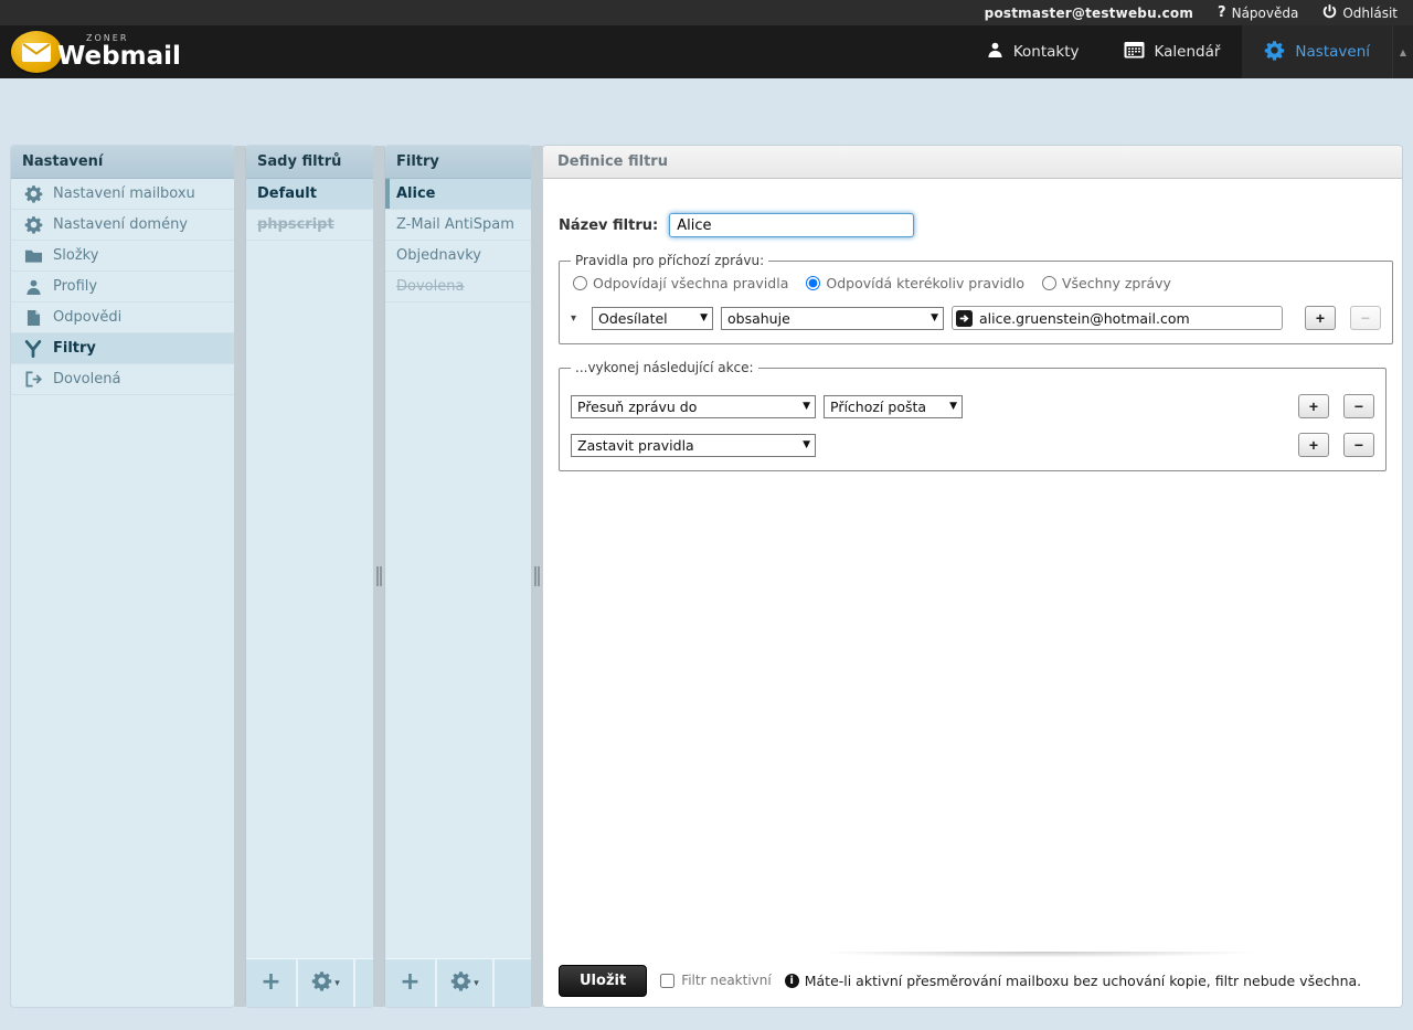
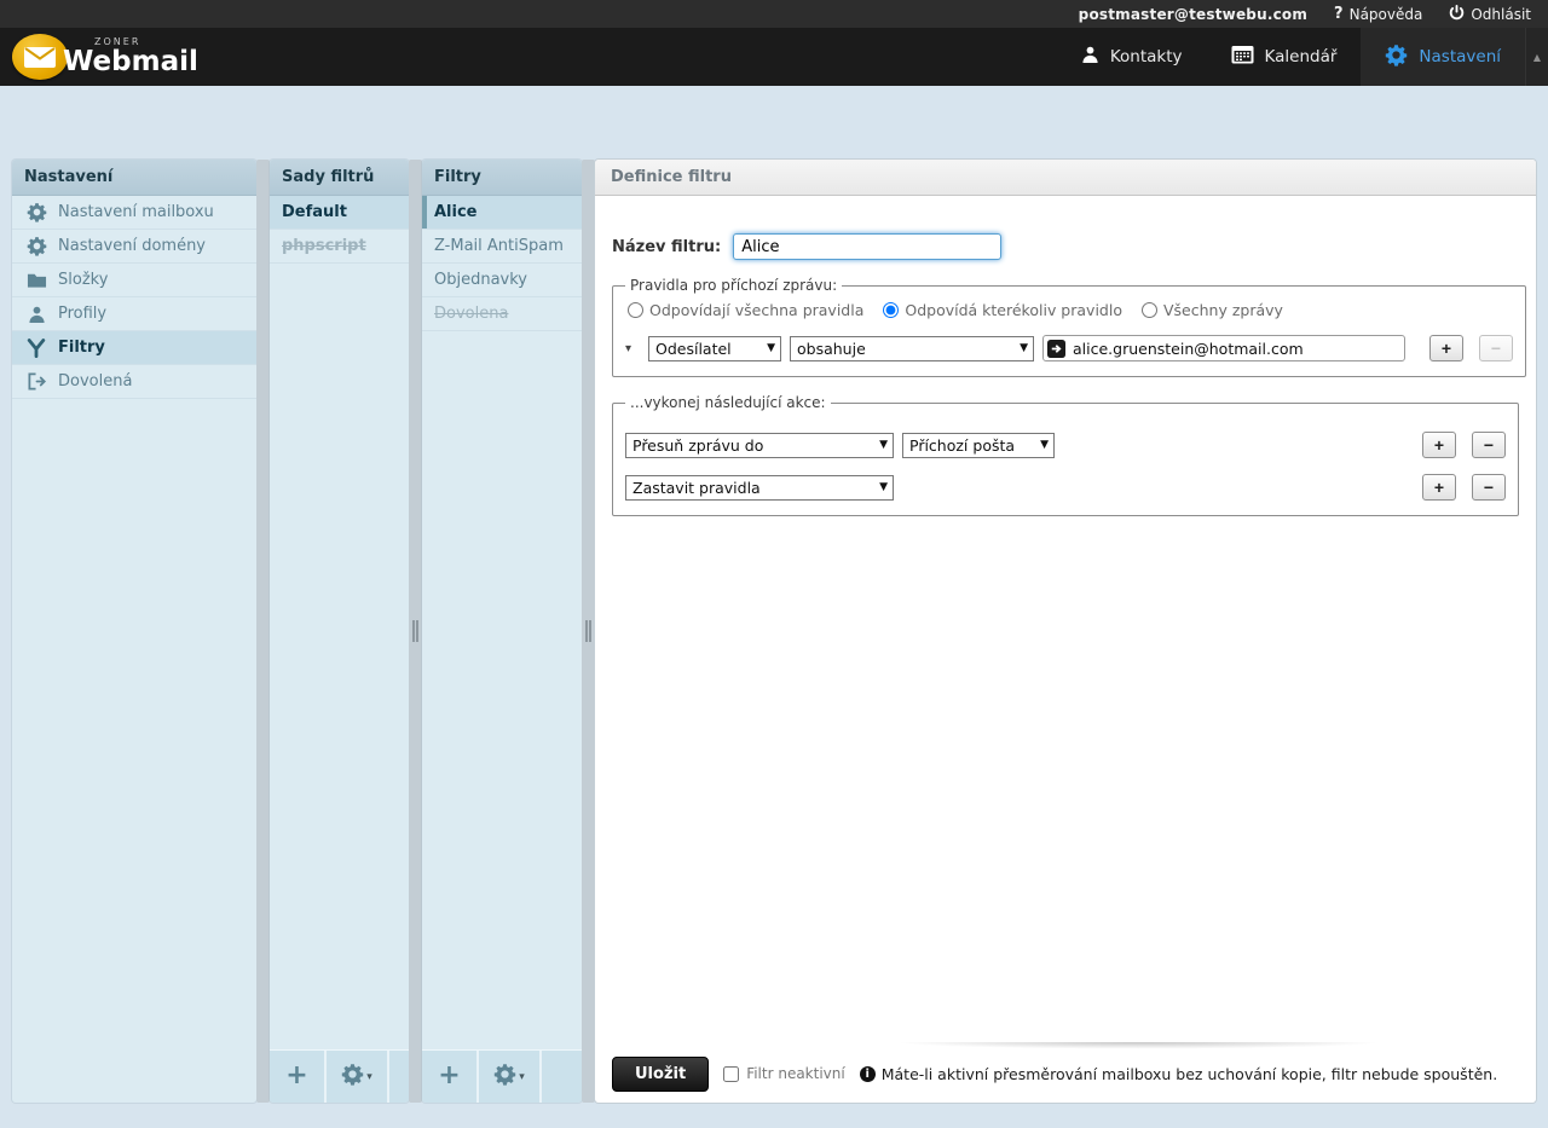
  postmaster@testwebu.com
  ?
  Nápověda
  Odhlásit
  ZONER
  Webmail
  Kontakty
  Kalendář
  Nastavení
  ▲
  Nastavení
  Nastavení mailboxu
  Nastavení domény
  Složky
  Profily
- Odpovědi
  Filtry
  Dovolená
  Sady filtrů
  Default
  phpscript
  +
  ▾
  Filtry
  Alice
  Z-Mail AntiSpam
  Objednavky
  Dovolena
  +
  ▾
  Definice filtru
  Název filtru:
  Alice
  Pravidla pro příchozí zprávu:
  Odpovídají všechna pravidla
  Odpovídá kterékoliv pravidlo
  Všechny zprávy
  ▾
  Odesílatel
  ▼
  obsahuje
  ▼
  alice.gruenstein@hotmail.com
  +
  −
  ...vykonej následující akce:
  Přesuň zprávu do
  ▼
  Příchozí pošta
  ▼
  +
  −
  Zastavit pravidla
  ▼
  +
  −
  Uložit
  Filtr neaktivní
  i
- Máte-li aktivní přesměrování mailboxu bez uchování kopie, filtr nebude všechna.
+ Máte-li aktivní přesměrování mailboxu bez uchování kopie, filtr nebude spouštěn.
